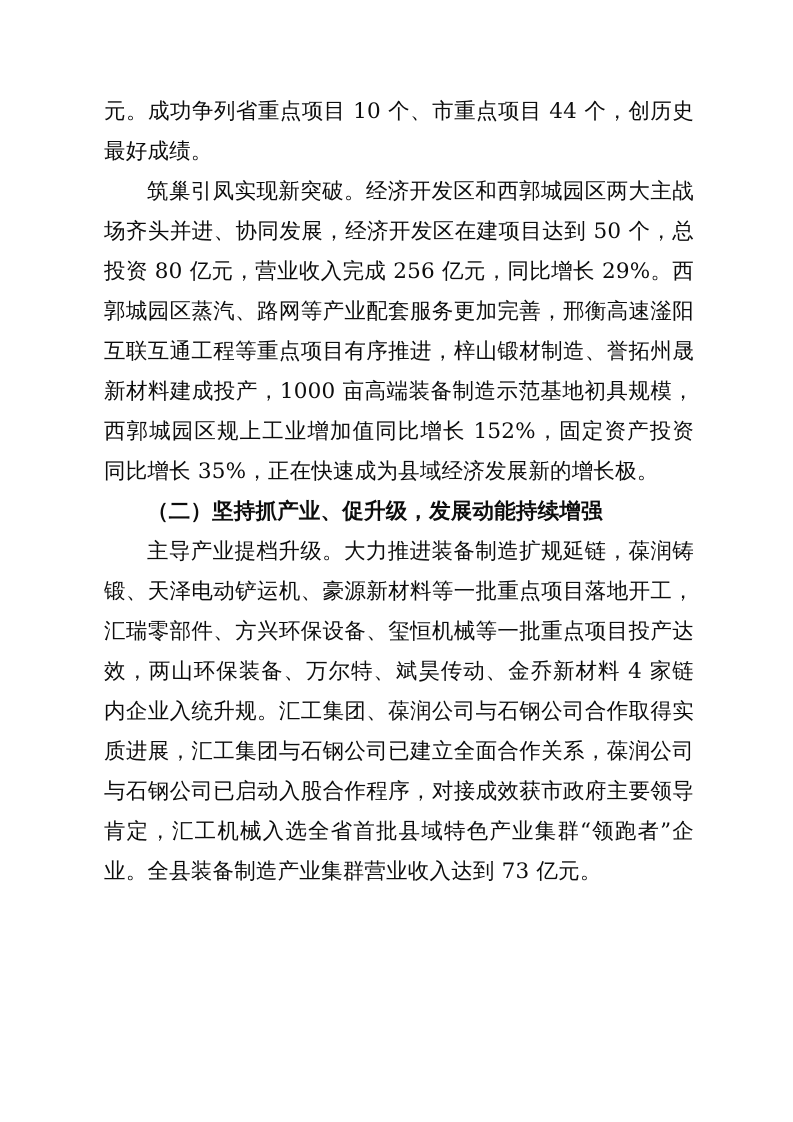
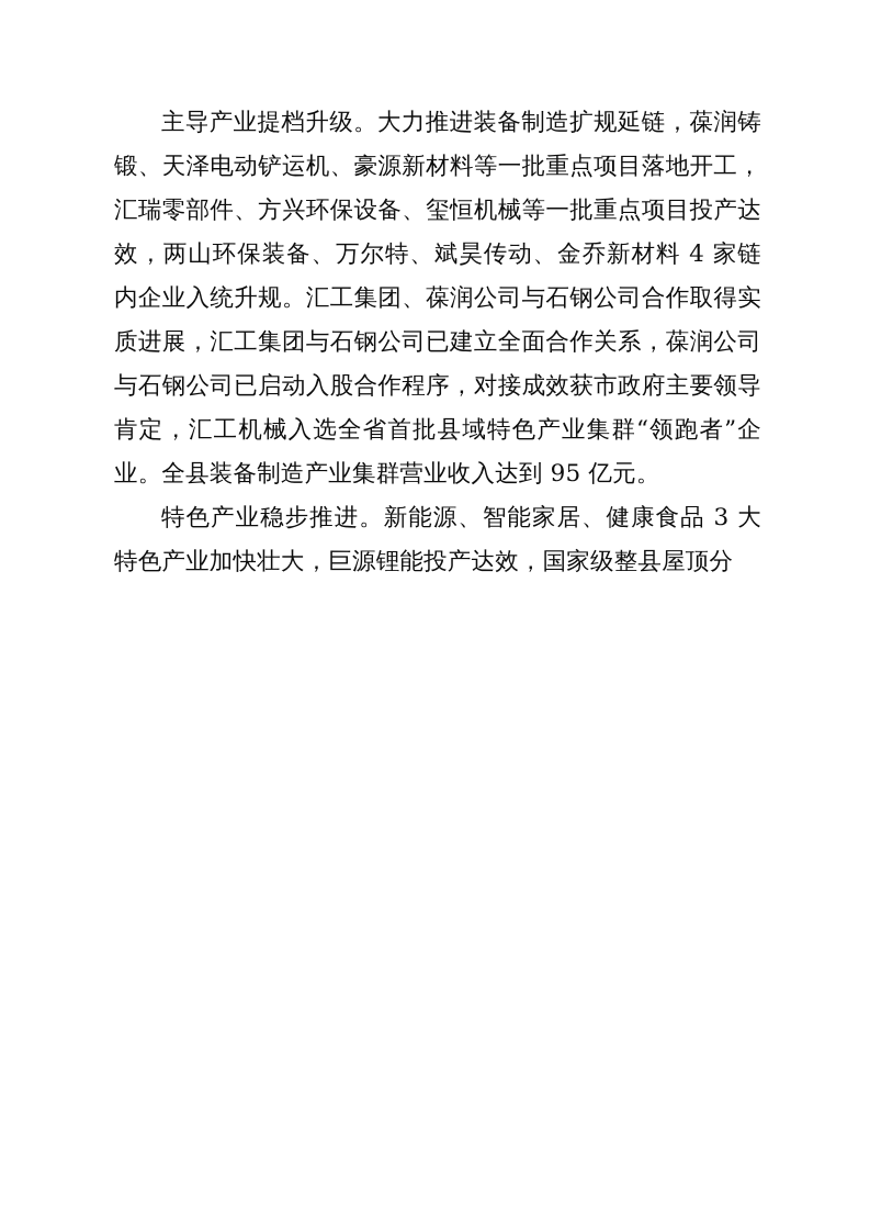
- 元。成功争列省重点项目 10 个、市重点项目 44 个，创历史最好成绩。
- 筑巢引凤实现新突破。经济开发区和西郭城园区两大主战场齐头并进、协同发展，经济开发区在建项目达到 50 个，总投资 80 亿元，营业收入完成 256 亿元，同比增长 29%。西郭城园区蒸汽、路网等产业配套服务更加完善，邢衡高速滏阳互联互通工程等重点项目有序推进，梓山锻材制造、誉拓州晟新材料建成投产，1000 亩高端装备制造示范基地初具规模，西郭城园区规上工业增加值同比增长 152%，固定资产投资同比增长 35%，正在快速成为县域经济发展新的增长极。
- （二）坚持抓产业、促升级，发展动能持续增强
- 主导产业提档升级。大力推进装备制造扩规延链，葆润铸锻、天泽电动铲运机、豪源新材料等一批重点项目落地开工，汇瑞零部件、方兴环保设备、玺恒机械等一批重点项目投产达效，两山环保装备、万尔特、斌昊传动、金乔新材料 4 家链内企业入统升规。汇工集团、葆润公司与石钢公司合作取得实质进展，汇工集团与石钢公司已建立全面合作关系，葆润公司与石钢公司已启动入股合作程序，对接成效获市政府主要领导肯定，汇工机械入选全省首批县域特色产业集群“领跑者”企业。全县装备制造产业集群营业收入达到 73 亿元。
+ 主导产业提档升级。大力推进装备制造扩规延链，葆润铸锻、天泽电动铲运机、豪源新材料等一批重点项目落地开工，汇瑞零部件、方兴环保设备、玺恒机械等一批重点项目投产达效，两山环保装备、万尔特、斌昊传动、金乔新材料 4 家链内企业入统升规。汇工集团、葆润公司与石钢公司合作取得实质进展，汇工集团与石钢公司已建立全面合作关系，葆润公司与石钢公司已启动入股合作程序，对接成效获市政府主要领导肯定，汇工机械入选全省首批县域特色产业集群“领跑者”企业。全县装备制造产业集群营业收入达到 95 亿元。
+ 特色产业稳步推进。新能源、智能家居、健康食品 3 大特色产业加快壮大，巨源锂能投产达效，国家级整县屋顶分
